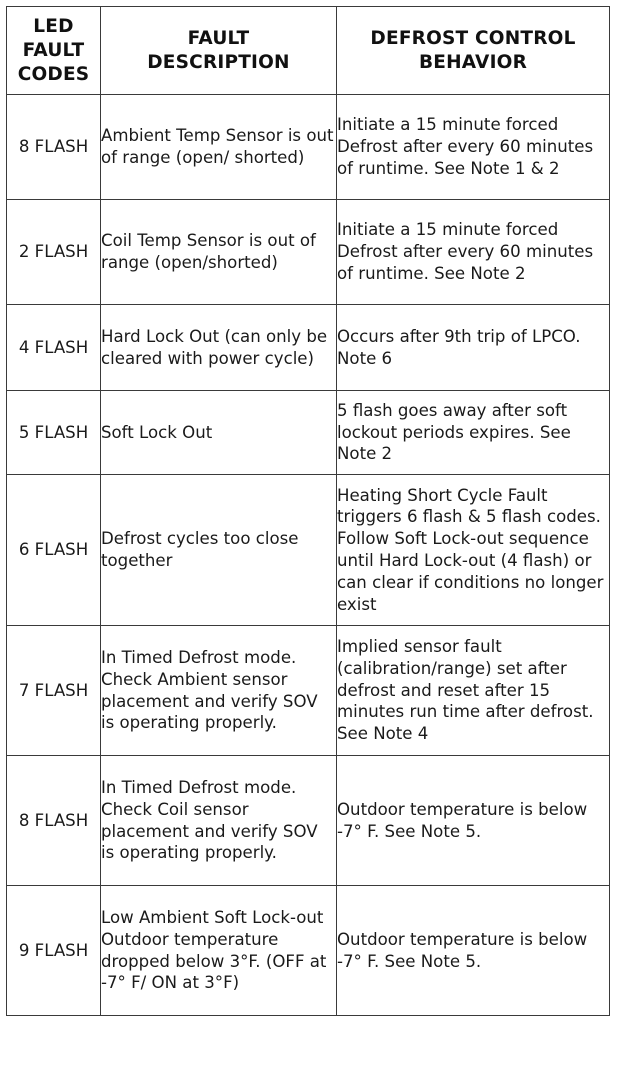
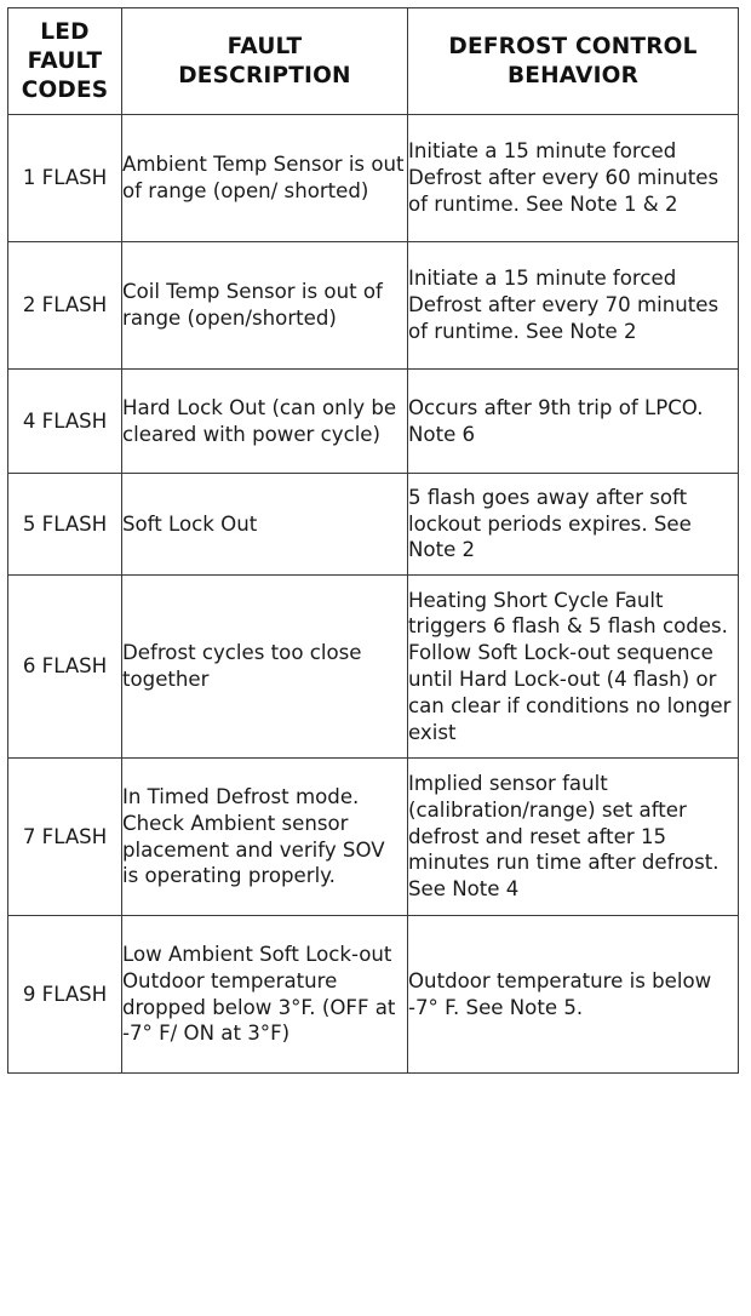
  LED FAULT CODES	FAULT DESCRIPTION	DEFROST CONTROL BEHAVIOR
- 8 FLASH	Ambient Temp Sensor is out of range (open/ shorted)	Initiate a 15 minute forced Defrost after every 60 minutes of runtime. See Note 1 & 2
+ 1 FLASH	Ambient Temp Sensor is out of range (open/ shorted)	Initiate a 15 minute forced Defrost after every 60 minutes of runtime. See Note 1 & 2
- 2 FLASH	Coil Temp Sensor is out of range (open/shorted)	Initiate a 15 minute forced Defrost after every 60 minutes of runtime. See Note 2
+ 2 FLASH	Coil Temp Sensor is out of range (open/shorted)	Initiate a 15 minute forced Defrost after every 70 minutes of runtime. See Note 2
  4 FLASH	Hard Lock Out (can only be cleared with power cycle)	Occurs after 9th trip of LPCO. Note 6
  5 FLASH	Soft Lock Out	5 flash goes away after soft lockout periods expires. See Note 2
  6 FLASH	Defrost cycles too close together	Heating Short Cycle Fault triggers 6 flash & 5 flash codes. Follow Soft Lock-out sequence until Hard Lock-out (4 flash) or can clear if conditions no longer exist
  7 FLASH	In Timed Defrost mode. Check Ambient sensor placement and verify SOV is operating properly.	Implied sensor fault (calibration/range) set after defrost and reset after 15 minutes run time after defrost. See Note 4
- 8 FLASH	In Timed Defrost mode. Check Coil sensor placement and verify SOV is operating properly.	Outdoor temperature is below -7° F. See Note 5.
  9 FLASH	Low Ambient Soft Lock-out Outdoor temperature dropped below 3°F. (OFF at -7° F/ ON at 3°F)	Outdoor temperature is below -7° F. See Note 5.
